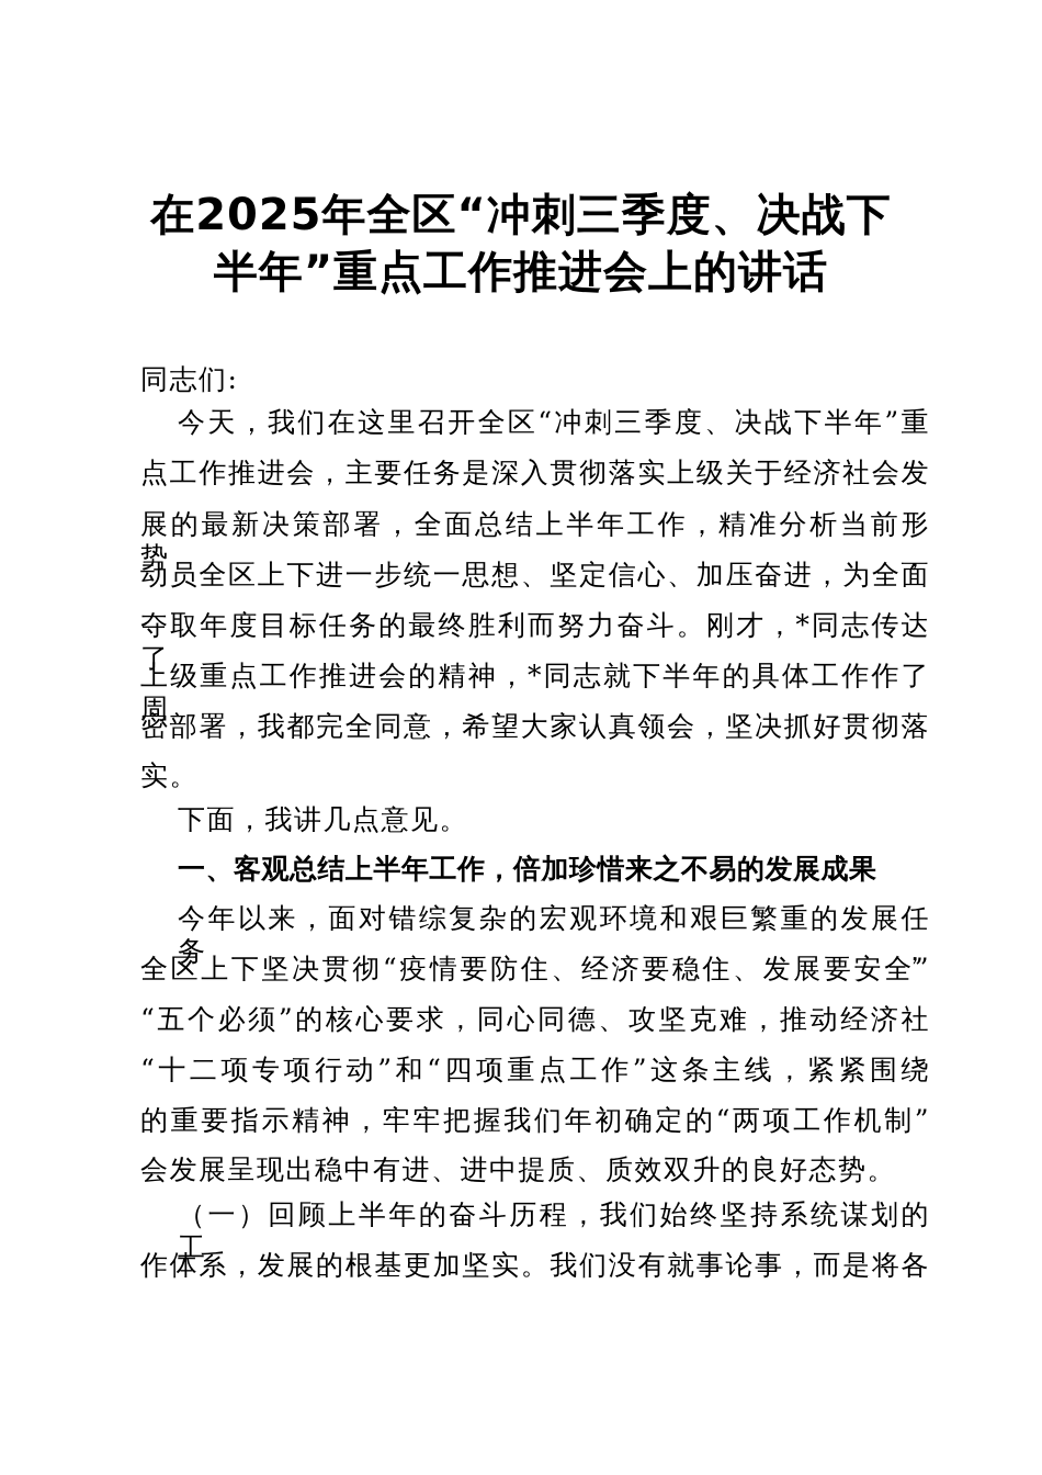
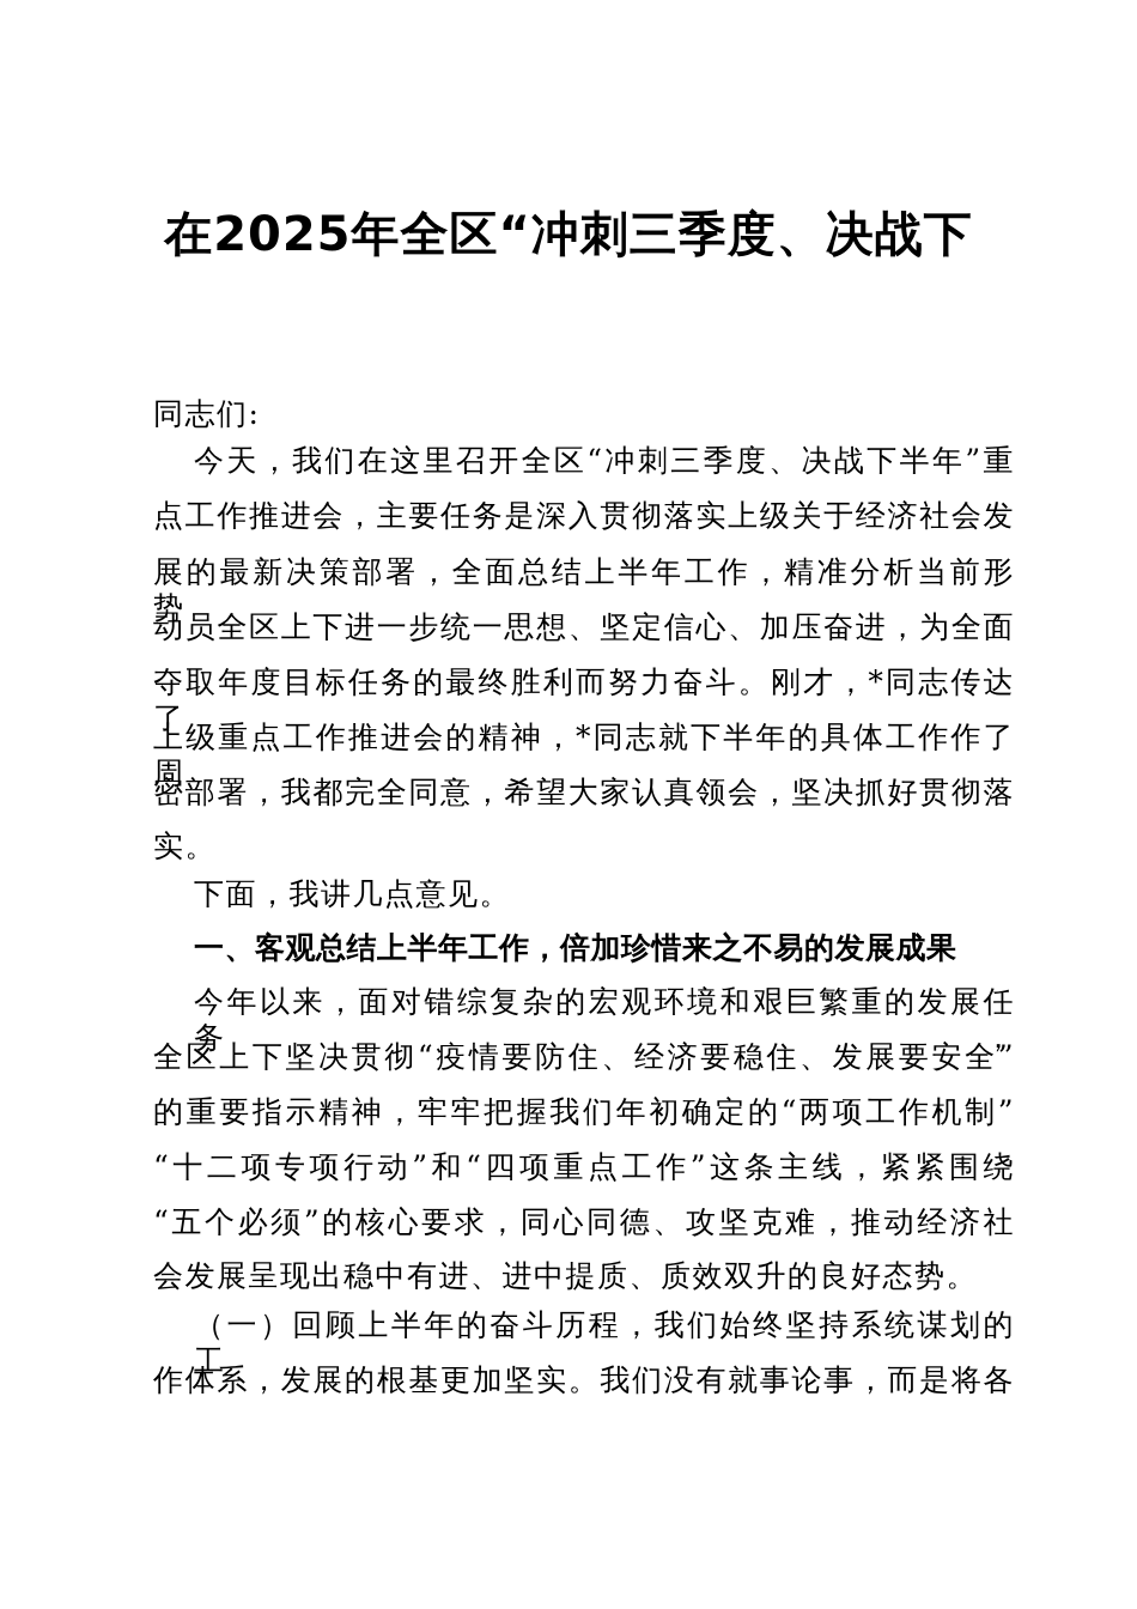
  在2025年全区“冲刺三季度、决战下
- 半年”重点工作推进会上的讲话
  同志们:
  今天，我们在这里召开全区“冲刺三季度、决战下半年”重
  点工作推进会，主要任务是深入贯彻落实上级关于经济社会发
  展的最新决策部署，全面总结上半年工作，精准分析当前形势，
  动员全区上下进一步统一思想、坚定信心、加压奋进，为全面
  夺取年度目标任务的最终胜利而努力奋斗。刚才，*同志传达了
  上级重点工作推进会的精神，*同志就下半年的具体工作作了周
  密部署，我都完全同意，希望大家认真领会，坚决抓好贯彻落
  实。
  下面，我讲几点意见。
  一、客观总结上半年工作，倍加珍惜来之不易的发展成果
  今年以来，面对错综复杂的宏观环境和艰巨繁重的发展任务，
  全区上下坚决贯彻“疫情要防住、经济要稳住、发展要安全”
- “五个必须”的核心要求，同心同德、攻坚克难，推动经济社
+ 的重要指示精神，牢牢把握我们年初确定的“两项工作机制”
  “十二项专项行动”和“四项重点工作”这条主线，紧紧围绕
- 的重要指示精神，牢牢把握我们年初确定的“两项工作机制”
+ “五个必须”的核心要求，同心同德、攻坚克难，推动经济社
  会发展呈现出稳中有进、进中提质、质效双升的良好态势。
  （一）回顾上半年的奋斗历程，我们始终坚持系统谋划的工
  作体系，发展的根基更加坚实。我们没有就事论事，而是将各
